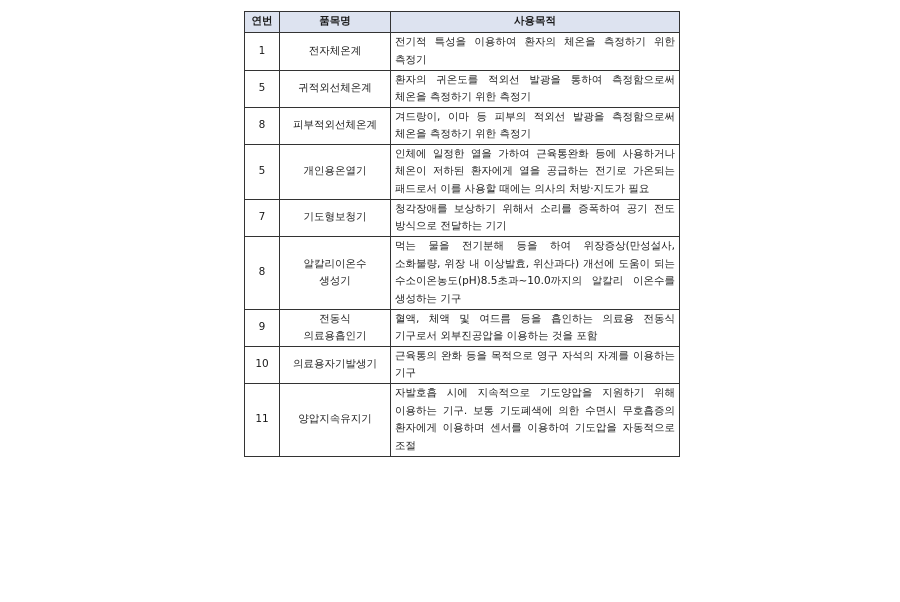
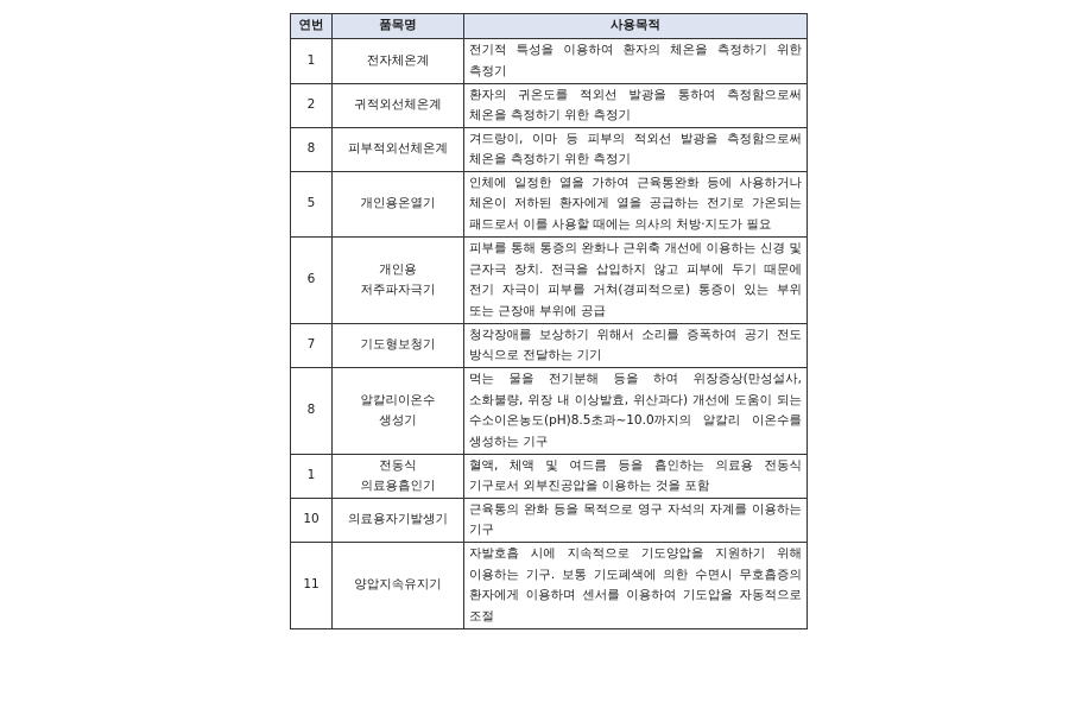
  연번	품목명	사용목적
  1	전자체온계	전기적 특성을 이용하여 환자의 체온을 측정하기 위한 측정기
- 5	귀적외선체온계	환자의 귀온도를 적외선 발광을 통하여 측정함으로써 체온을 측정하기 위한 측정기
+ 2	귀적외선체온계	환자의 귀온도를 적외선 발광을 통하여 측정함으로써 체온을 측정하기 위한 측정기
  8	피부적외선체온계	겨드랑이, 이마 등 피부의 적외선 발광을 측정함으로써 체온을 측정하기 위한 측정기
  5	개인용온열기	인체에 일정한 열을 가하여 근육통완화 등에 사용하거나 체온이 저하된 환자에게 열을 공급하는 전기로 가온되는 패드로서 이를 사용할 때에는 의사의 처방·지도가 필요
+ 6	개인용저주파자극기	피부를 통해 통증의 완화나 근위축 개선에 이용하는 신경 및 근자극 장치. 전극을 삽입하지 않고 피부에 두기 때문에 전기 자극이 피부를 거쳐(경피적으로) 통증이 있는 부위 또는 근장애 부위에 공급
  7	기도형보청기	청각장애를 보상하기 위해서 소리를 증폭하여 공기 전도 방식으로 전달하는 기기
  8	알칼리이온수생성기	먹는 물을 전기분해 등을 하여 위장증상(만성설사, 소화불량, 위장 내 이상발효, 위산과다) 개선에 도움이 되는 수소이온농도(pH)8.5초과~10.0까지의 알칼리 이온수를 생성하는 기구
- 9	전동식의료용흡인기	혈액, 체액 및 여드름 등을 흡인하는 의료용 전동식 기구로서 외부진공압을 이용하는 것을 포함
+ 1	전동식의료용흡인기	혈액, 체액 및 여드름 등을 흡인하는 의료용 전동식 기구로서 외부진공압을 이용하는 것을 포함
  10	의료용자기발생기	근육통의 완화 등을 목적으로 영구 자석의 자계를 이용하는 기구
  11	양압지속유지기	자발호흡 시에 지속적으로 기도양압을 지원하기 위해 이용하는 기구. 보통 기도폐색에 의한 수면시 무호흡증의 환자에게 이용하며 센서를 이용하여 기도압을 자동적으로 조절
